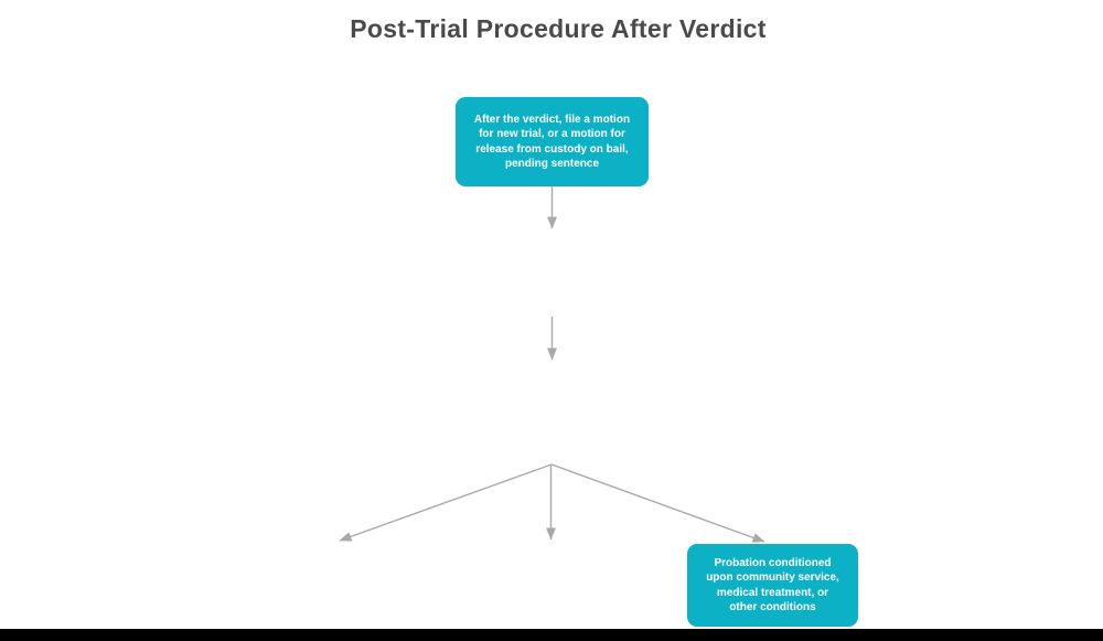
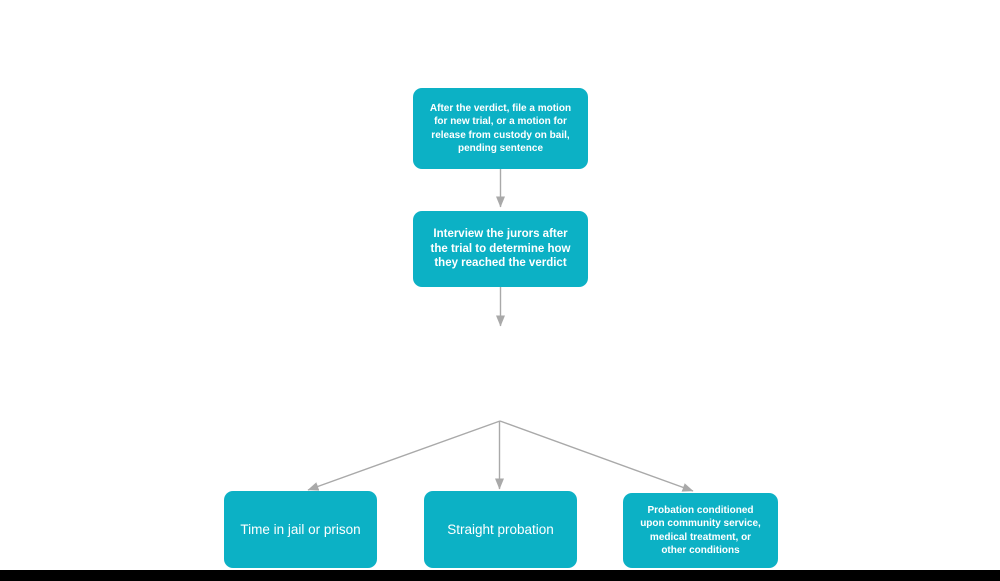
- Post-Trial Procedure After Verdict
  After the verdict, file a motion
  for new trial, or a motion for
  release from custody on bail,
  pending sentence
+ Interview the jurors after
+ the trial to determine how
+ they reached the verdict
+ Time in jail or prison
+ Straight probation
  Probation conditioned
  upon community service,
  medical treatment, or
  other conditions
